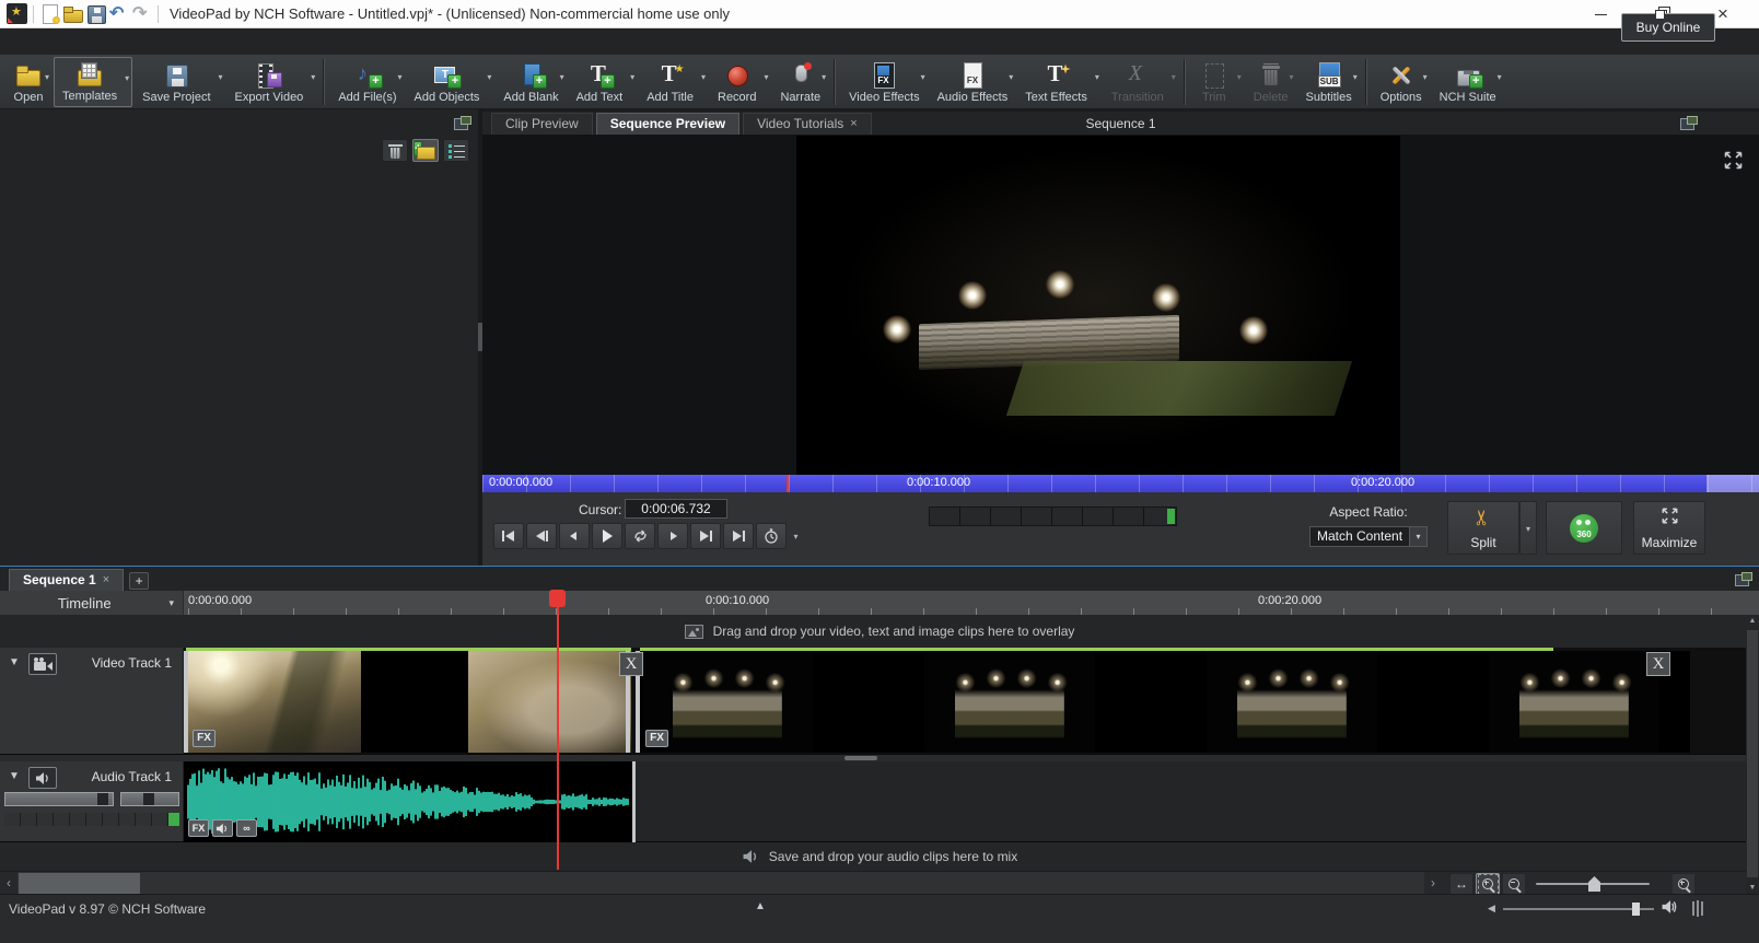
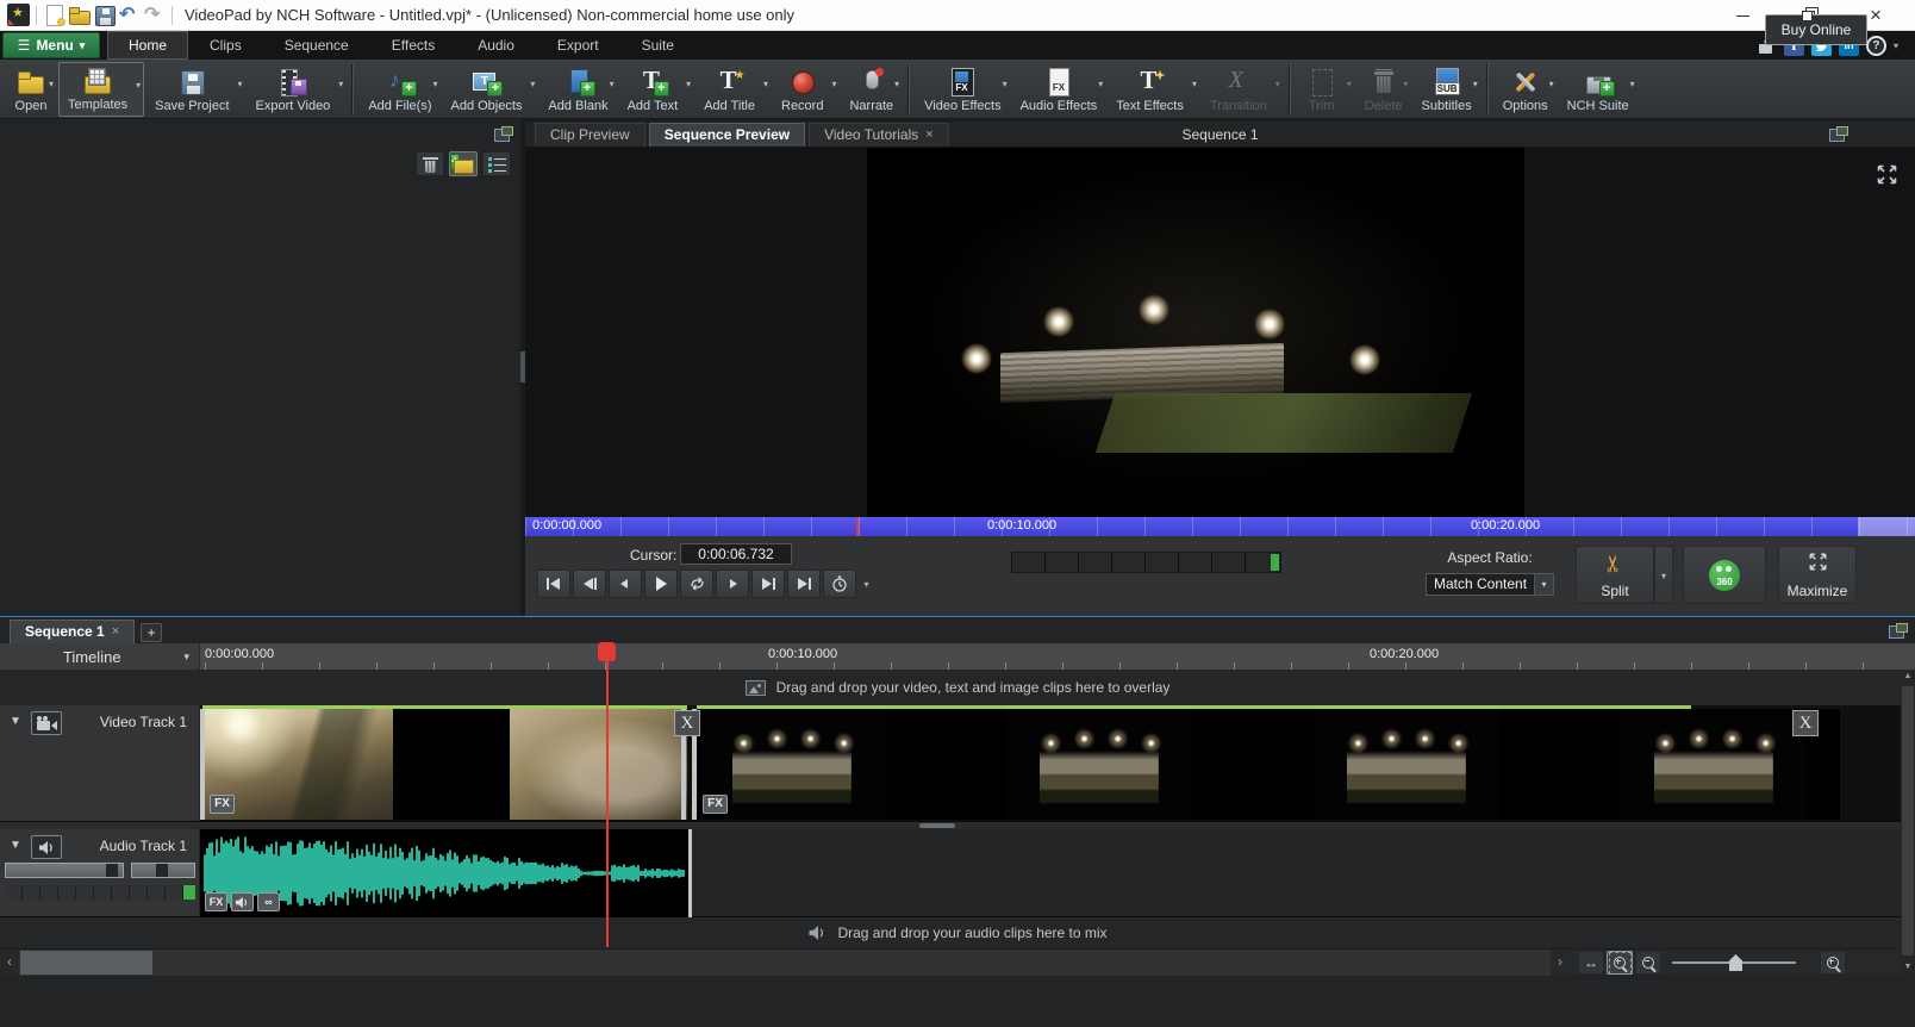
  VideoPad by NCH Software - Untitled.vpj* - (Unlicensed) Non-commercial home use only
+ Menu
+ Home
+ Clips
+ Sequence
+ Effects
+ Audio
+ Export
+ Suite
+ in
+ ?
  ▾
  Open
  ▾
  Templates
  ▾
  Save Project
  ▾
  Export Video
  ▾
  Add File(s)
  ▾
  Add Objects
  ▾
  Add Blank
  ▾
  Add Text
  ▾
  Add Title
  ▾
  Record
  ▾
  Narrate
  ▾
  Video Effects
  ▾
  Audio Effects
  ▾
  Text Effects
  ▾
  Transition
  ▾
  Trim
  ▾
  Delete
  ▾
  Subtitles
  ▾
  Options
  ▾
  NCH Suite
  Buy Online
  Clip Preview
  Sequence Preview
  Video Tutorials
  ×
  Sequence 1
  0:00:00.000
  0:00:10.000
  0:00:20.000
  Cursor:
  0:00:06.732
  Aspect Ratio:
  Match Content
  Split
  360
  Maximize
  Sequence 1
  ×
  +
  Timeline
  0:00:00.000
  0:00:10.000
  0:00:20.000
  Drag and drop your video, text and image clips here to overlay
  Video Track 1
  X
  X
  FX
  FX
  Audio Track 1
  FX
  ∞
- Save and drop your audio clips here to mix
+ Drag and drop your audio clips here to mix
- VideoPad v 8.97 © NCH Software
- ◀
